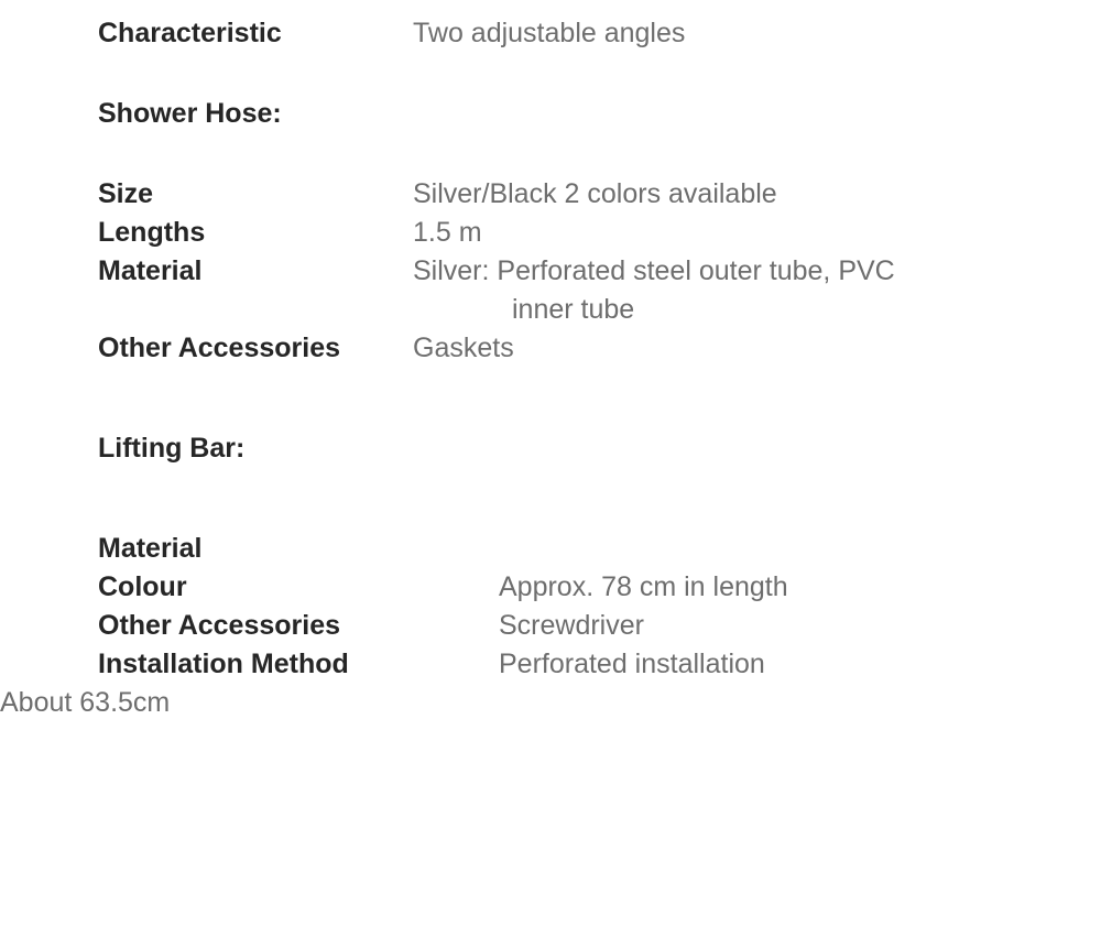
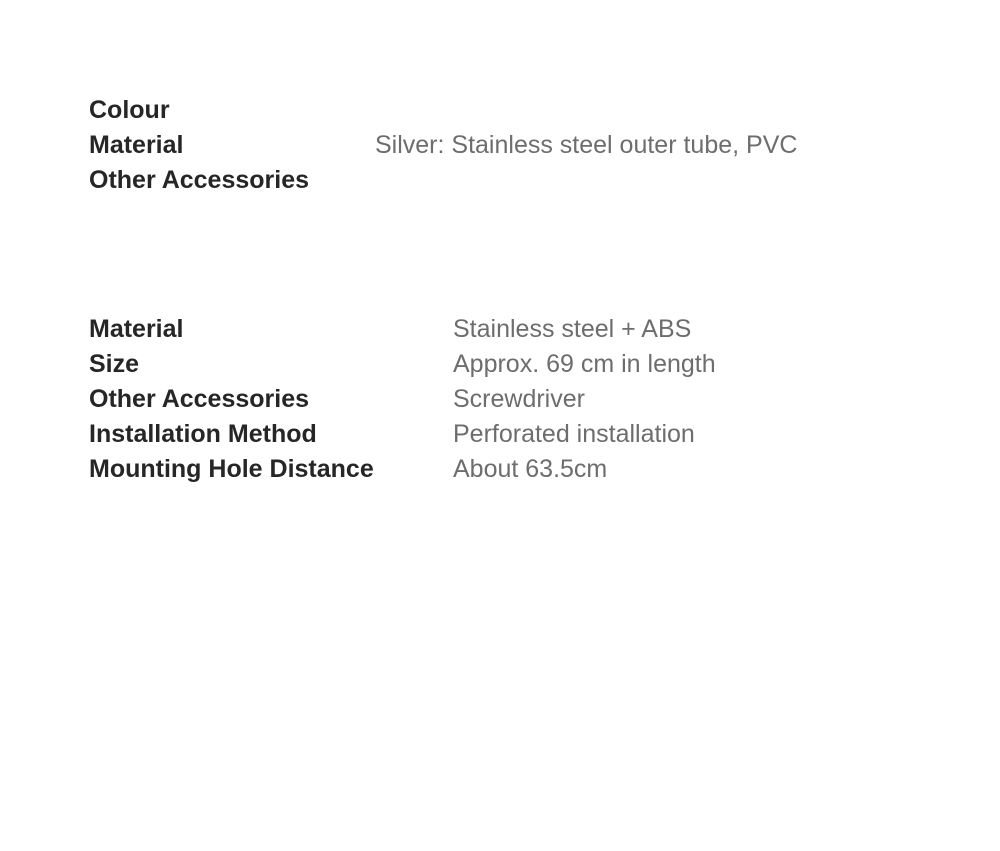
- Characteristic
- Two adjustable angles
- Shower Hose:
- Size
+ Colour
- Silver/Black 2 colors available
- Lengths
- 1.5 m
  Material
- Silver: Perforated steel outer tube, PVC
+ Silver: Stainless steel outer tube, PVC
- inner tube
  Other Accessories
- Gaskets
- Lifting Bar:
  Material
+ Stainless steel + ABS
- Colour
+ Size
- Approx. 78 cm in length
+ Approx. 69 cm in length
  Other Accessories
  Screwdriver
  Installation Method
  Perforated installation
+ Mounting Hole Distance
  About 63.5cm
